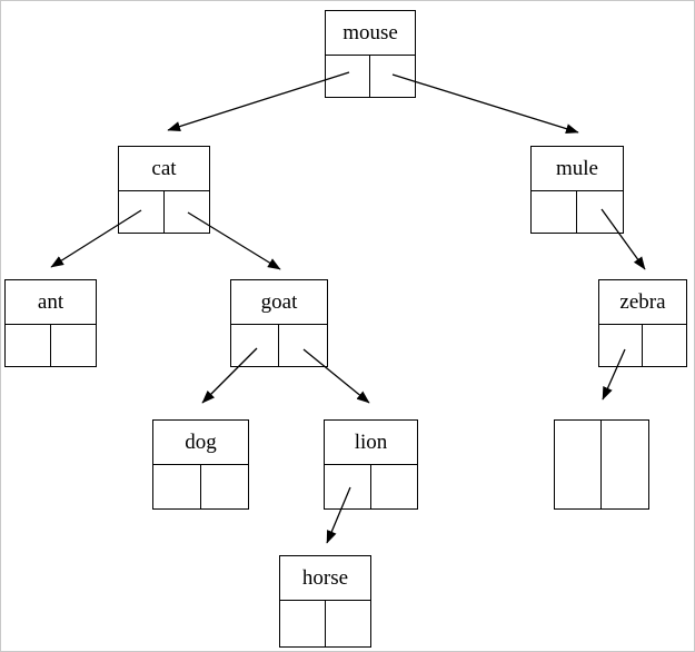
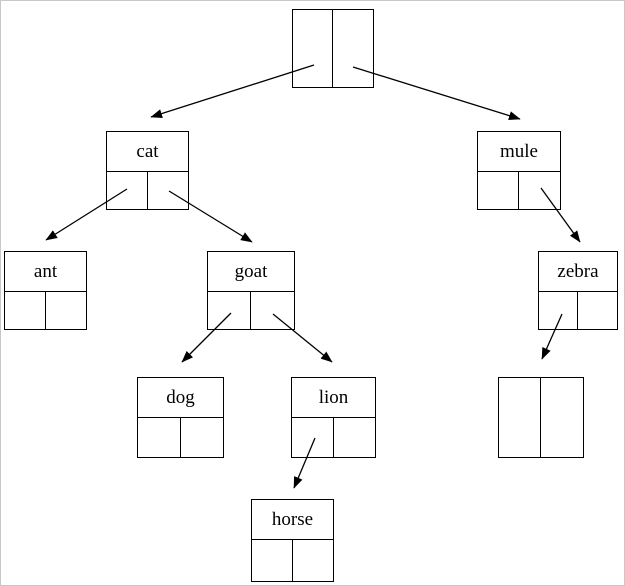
- mouse
  cat
  mule
  ant
  goat
  zebra
  dog
  lion
  horse
